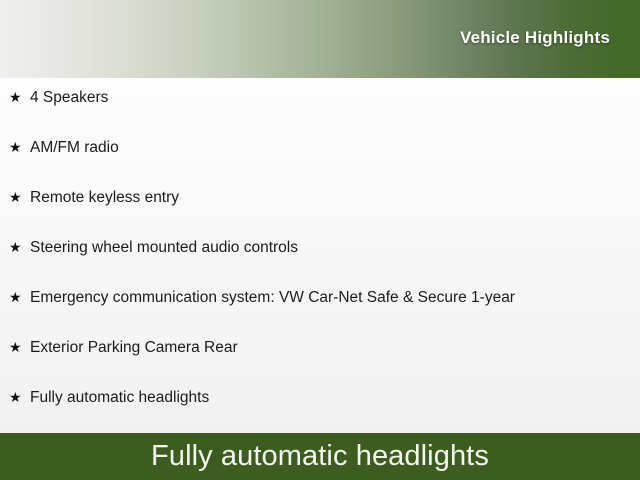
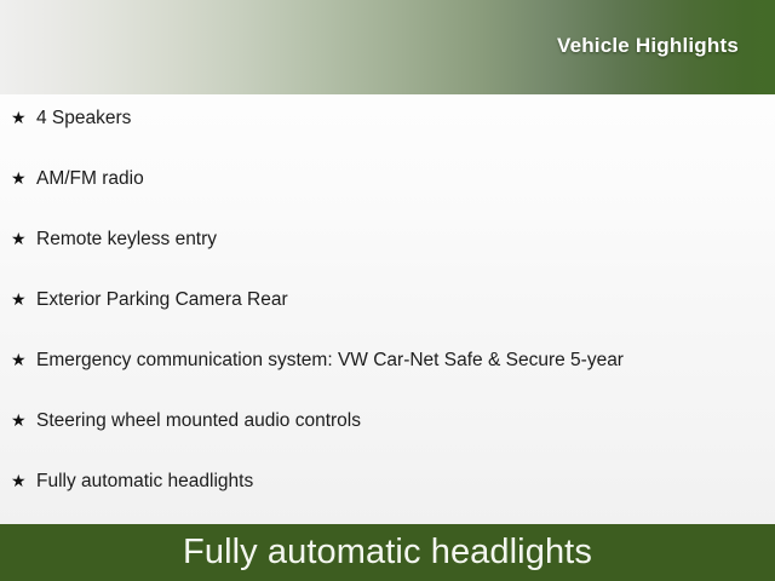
  Vehicle Highlights
  ★
  4 Speakers
  ★
  AM/FM radio
  ★
  Remote keyless entry
  ★
- Steering wheel mounted audio controls
+ Exterior Parking Camera Rear
  ★
- Emergency communication system: VW Car-Net Safe & Secure 1-year
+ Emergency communication system: VW Car-Net Safe & Secure 5-year
  ★
- Exterior Parking Camera Rear
+ Steering wheel mounted audio controls
  ★
  Fully automatic headlights
  Fully automatic headlights
